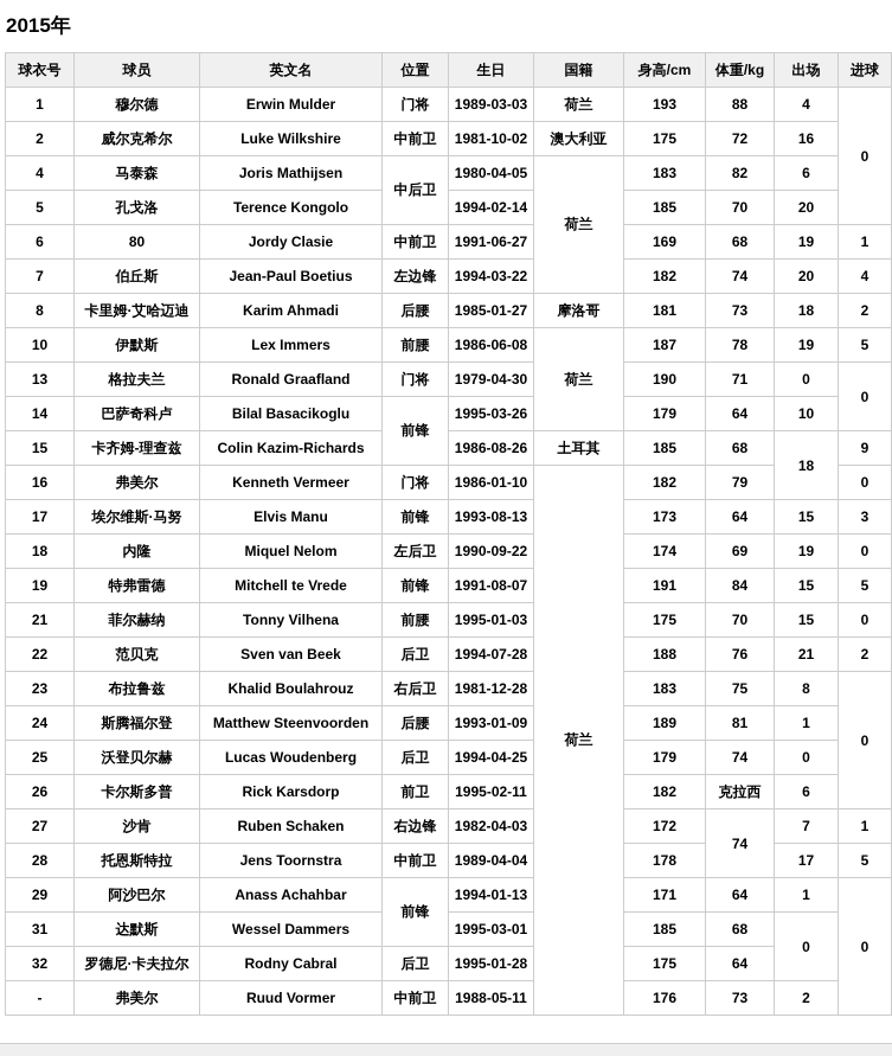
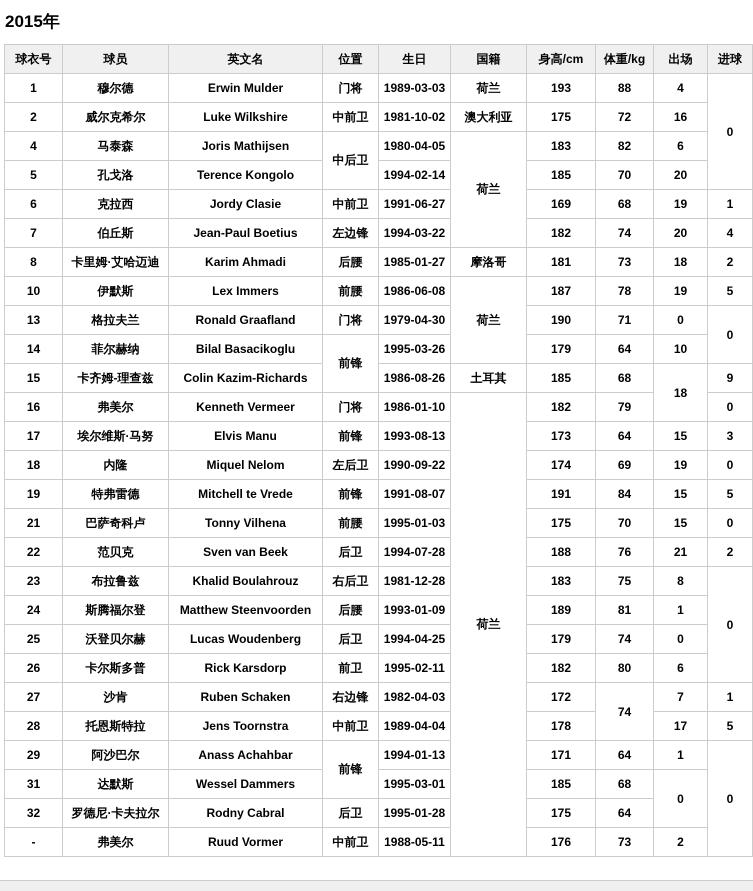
  2015年
  球衣号	球员	英文名	位置	生日	国籍	身高/cm	体重/kg	出场	进球
  1	穆尔德	Erwin Mulder	门将	1989-03-03	荷兰	193	88	4	0
  2	威尔克希尔	Luke Wilkshire	中前卫	1981-10-02	澳大利亚	175	72	16
  4	马泰森	Joris Mathijsen	中后卫	1980-04-05	荷兰	183	82	6
  5	孔戈洛	Terence Kongolo	1994-02-14	185	70	20
- 6	80	Jordy Clasie	中前卫	1991-06-27	169	68	19	1
+ 6	克拉西	Jordy Clasie	中前卫	1991-06-27	169	68	19	1
  7	伯丘斯	Jean-Paul Boetius	左边锋	1994-03-22	182	74	20	4
  8	卡里姆·艾哈迈迪	Karim Ahmadi	后腰	1985-01-27	摩洛哥	181	73	18	2
  10	伊默斯	Lex Immers	前腰	1986-06-08	荷兰	187	78	19	5
  13	格拉夫兰	Ronald Graafland	门将	1979-04-30	190	71	0	0
- 14	巴萨奇科卢	Bilal Basacikoglu	前锋	1995-03-26	179	64	10
+ 14	菲尔赫纳	Bilal Basacikoglu	前锋	1995-03-26	179	64	10
  15	卡齐姆-理查兹	Colin Kazim-Richards	1986-08-26	土耳其	185	68	18	9
  16	弗美尔	Kenneth Vermeer	门将	1986-01-10	荷兰	182	79	0
  17	埃尔维斯·马努	Elvis Manu	前锋	1993-08-13	173	64	15	3
  18	内隆	Miquel Nelom	左后卫	1990-09-22	174	69	19	0
  19	特弗雷德	Mitchell te Vrede	前锋	1991-08-07	191	84	15	5
- 21	菲尔赫纳	Tonny Vilhena	前腰	1995-01-03	175	70	15	0
+ 21	巴萨奇科卢	Tonny Vilhena	前腰	1995-01-03	175	70	15	0
  22	范贝克	Sven van Beek	后卫	1994-07-28	188	76	21	2
  23	布拉鲁兹	Khalid Boulahrouz	右后卫	1981-12-28	183	75	8	0
  24	斯腾福尔登	Matthew Steenvoorden	后腰	1993-01-09	189	81	1
  25	沃登贝尔赫	Lucas Woudenberg	后卫	1994-04-25	179	74	0
- 26	卡尔斯多普	Rick Karsdorp	前卫	1995-02-11	182	克拉西	6
+ 26	卡尔斯多普	Rick Karsdorp	前卫	1995-02-11	182	80	6
  27	沙肯	Ruben Schaken	右边锋	1982-04-03	172	74	7	1
  28	托恩斯特拉	Jens Toornstra	中前卫	1989-04-04	178	17	5
  29	阿沙巴尔	Anass Achahbar	前锋	1994-01-13	171	64	1	0
  31	达默斯	Wessel Dammers	1995-03-01	185	68	0
  32	罗德尼·卡夫拉尔	Rodny Cabral	后卫	1995-01-28	175	64
  -	弗美尔	Ruud Vormer	中前卫	1988-05-11	176	73	2
